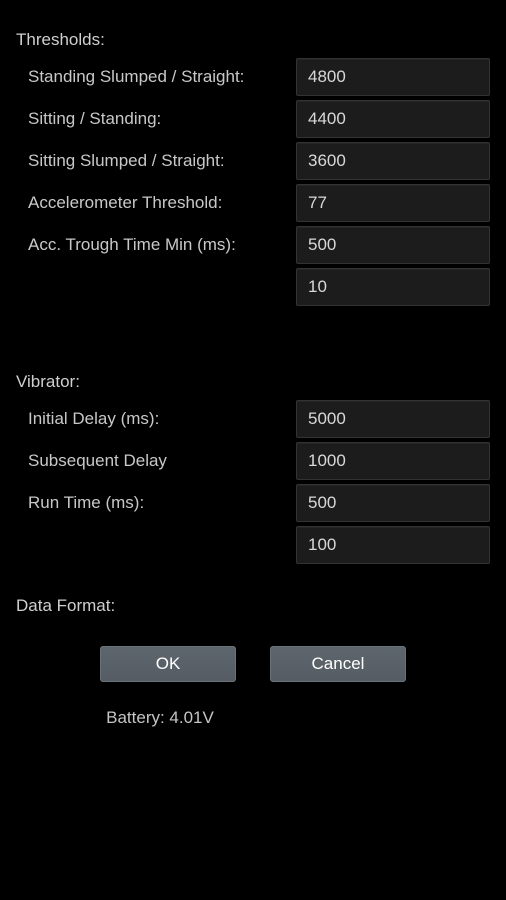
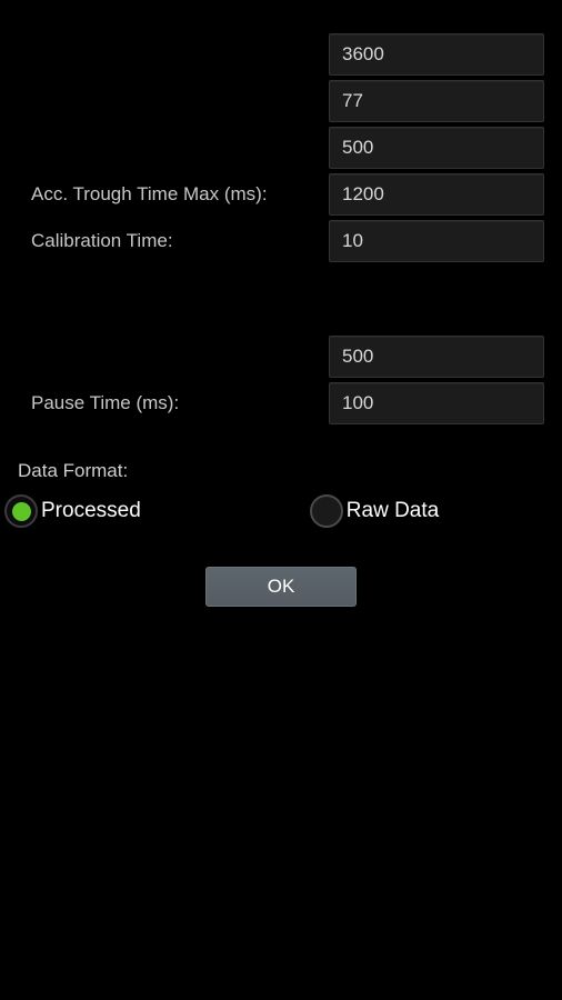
- Thresholds:
- Standing Slumped / Straight:
- 4800
- Sitting / Standing:
- 4400
- Sitting Slumped / Straight:
  3600
- Accelerometer Threshold:
  77
- Acc. Trough Time Min (ms):
  500
+ Acc. Trough Time Max (ms):
+ 1200
+ Calibration Time:
  10
- Vibrator:
- Initial Delay (ms):
- 5000
- Subsequent Delay
- 1000
- Run Time (ms):
  500
+ Pause Time (ms):
  100
  Data Format:
+ Processed
+ Raw Data
  OK
- Cancel
- Battery: 4.01V
